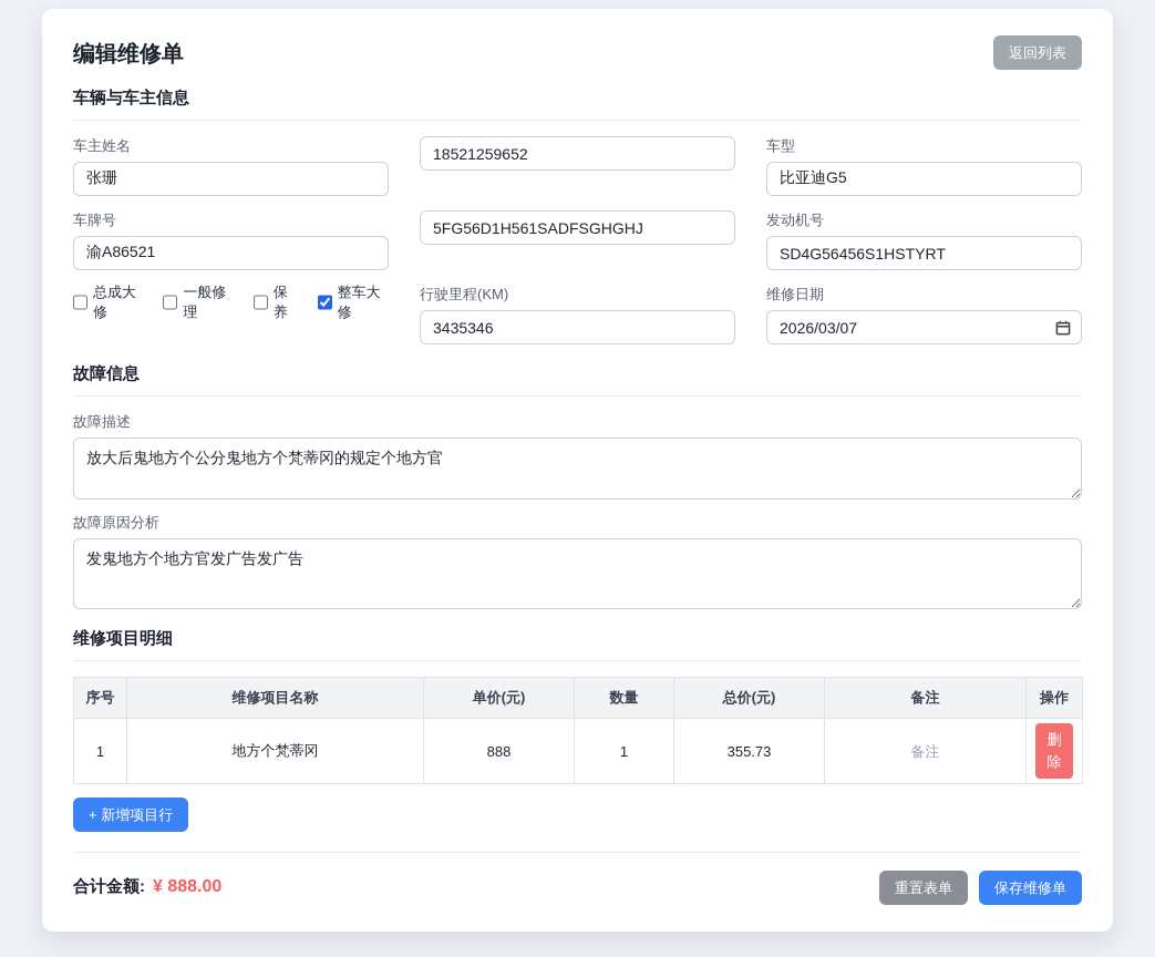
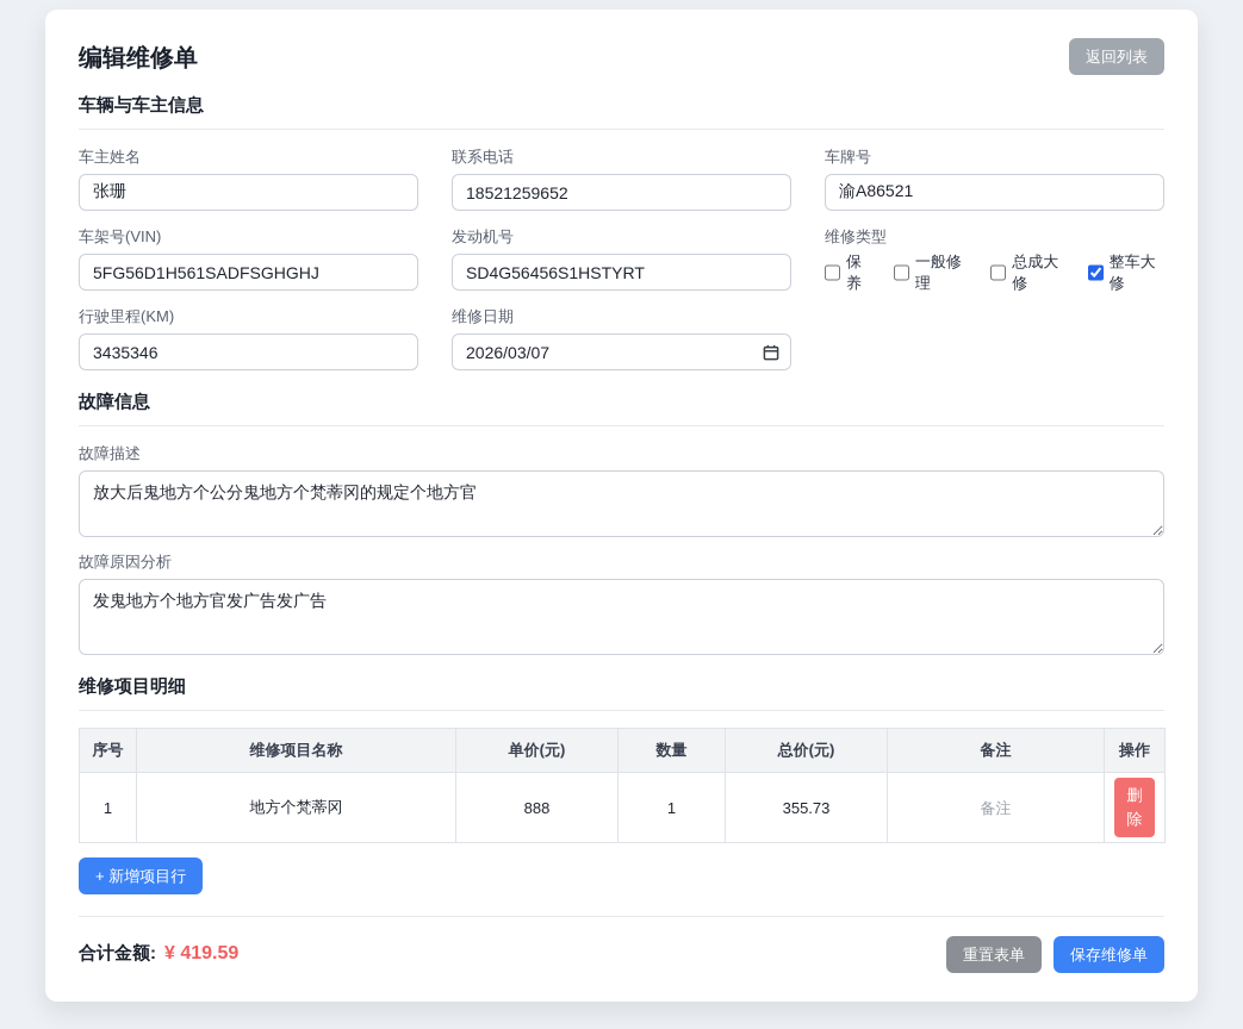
  编辑维修单
  返回列表
  车辆与车主信息
  车主姓名
  张珊
+ 联系电话
  18521259652
- 车型
- 比亚迪G5
  车牌号
  渝A86521
+ 车架号(VIN)
  5FG56D1H561SADFSGHGHJ
  发动机号
  SD4G56456S1HSTYRT
+ 维修类型
- 总成大修
+ 保养
  一般修理
- 保养
+ 总成大修
  整车大修
  行驶里程(KM)
  3435346
  维修日期
  2026/03/07
  故障信息
  故障描述
  放大后鬼地方个公分鬼地方个梵蒂冈的规定个地方官
  故障原因分析
  发鬼地方个地方官发广告发广告
  维修项目明细
  序号	维修项目名称	单价(元)	数量	总价(元)	备注	操作
  1	地方个梵蒂冈	888	1	355.73	备注	删除
  + 新增项目行
- 合计金额: ¥ 888.00
+ 合计金额: ¥ 419.59
  重置表单
  保存维修单
